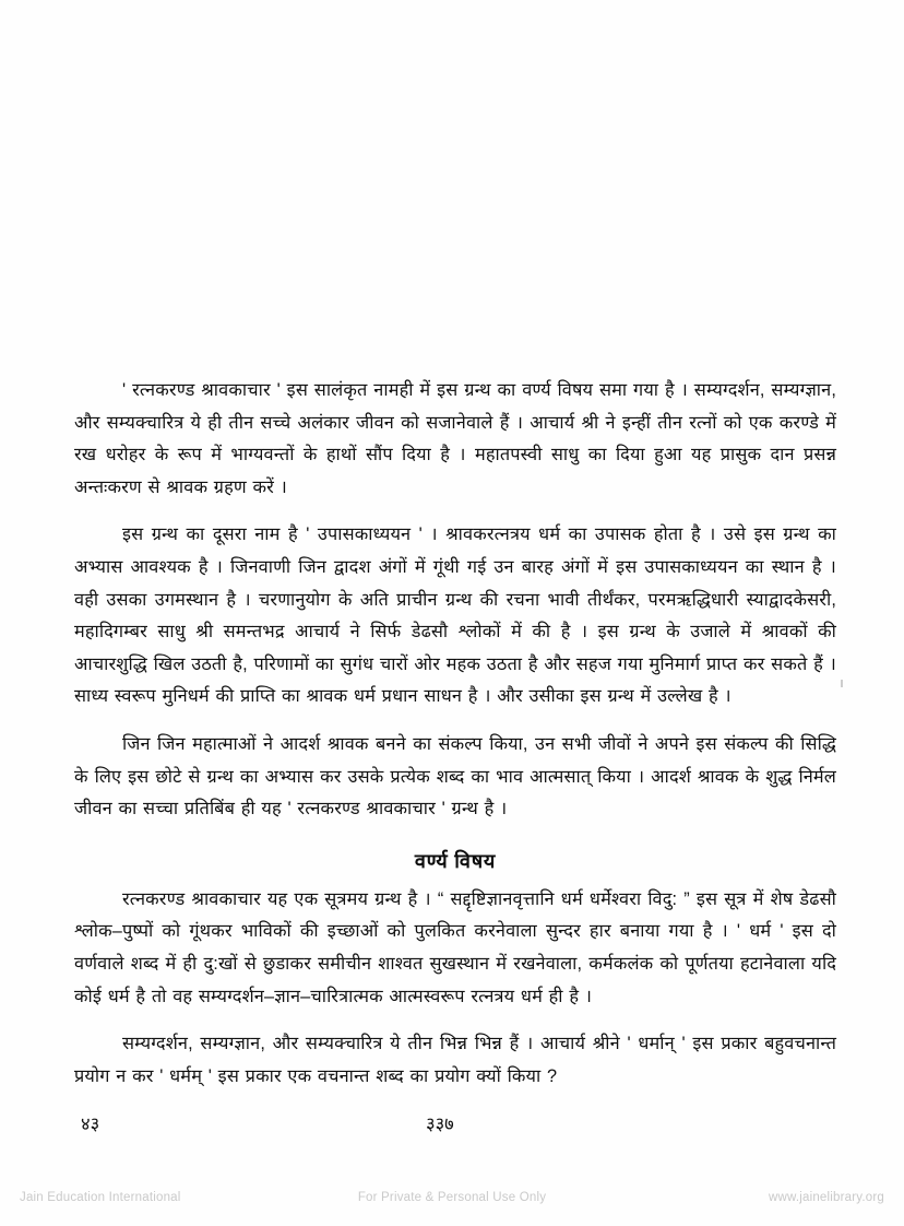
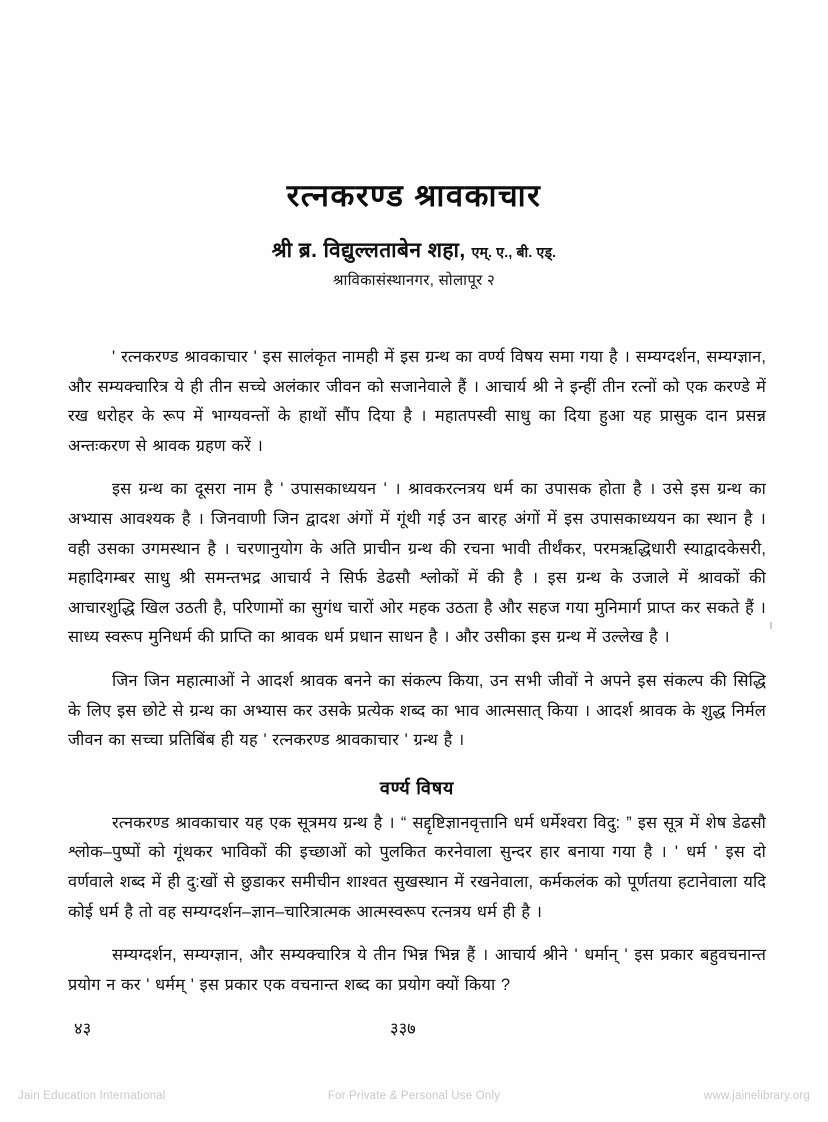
+ रत्नकरण्ड श्रावकाचार
+ श्री ब्र. विद्युल्लताबेन शहा, एम्. ए., बी. एड्.
+ श्राविकासंस्थानगर, सोलापूर २
  ' रत्नकरण्ड श्रावकाचार ' इस सालंकृत नामही में इस ग्रन्थ का वर्ण्य विषय समा गया है । सम्य­ग्दर्शन, सम्यग्ज्ञान, और सम्यक्चारित्र ये ही तीन सच्चे अलंकार जीवन को सजानेवाले हैं । आचार्य श्री ने इन्हीं तीन रत्नों को एक करण्डे में रख धरोहर के रूप में भाग्यवन्तों के हाथों सौंप दिया है । महातपस्वी साधु का दिया हुआ यह प्रासुक दान प्रसन्न अन्तःकरण से श्रावक ग्रहण करें ।
  इस ग्रन्थ का दूसरा नाम है ' उपासकाध्ययन ' । श्रावकरत्नत्रय धर्म का उपासक होता है । उसे इस ग्रन्थ का अभ्यास आवश्यक है । जिनवाणी जिन द्वादश अंगों में गूंथी गई उन बारह अंगों में इस उपासकाध्ययन का स्थान है । वही उसका उगमस्थान है । चरणानुयोग के अति प्राचीन ग्रन्थ की रचना भावी तीर्थंकर, परमऋद्धिधारी स्याद्वादकेसरी, महादिगम्बर साधु श्री समन्तभद्र आचार्य ने सिर्फ डेढसौ श्लोकों में की है । इस ग्रन्थ के उजाले में श्रावकों की आचारशुद्धि खिल उठती है, परिणामों का सुगंध चारों ओर महक उठता है और सहज गया मुनिमार्ग प्राप्त कर सकते हैं । साध्य स्वरूप मुनिधर्म की प्राप्ति का श्रावक धर्म प्रधान साधन है । और उसीका इस ग्रन्थ में उल्लेख है ।
  जिन जिन महात्माओं ने आदर्श श्रावक बनने का संकल्प किया, उन सभी जीवों ने अपने इस संकल्प की सिद्धि के लिए इस छोटे से ग्रन्थ का अभ्यास कर उसके प्रत्येक शब्द का भाव आत्मसात् किया । आदर्श श्रावक के शुद्ध निर्मल जीवन का सच्चा प्रतिबिंब ही यह ' रत्नकरण्ड श्रावकाचार ' ग्रन्थ है ।
  वर्ण्य विषय
  रत्नकरण्ड श्रावकाचार यह एक सूत्रमय ग्रन्थ है । “ सद्दृष्टिज्ञानवृत्तानि धर्म धर्मेश्वरा विदु: ” इस सूत्र में शेष डेढसौ श्लोक–पुष्पों को गूंथकर भाविकों की इच्छाओं को पुलकित करनेवाला सुन्दर हार बनाया गया है । ' धर्म ' इस दो वर्णवाले शब्द में ही दु:खों से छुडाकर समीचीन शाश्वत सुखस्थान में रखनेवाला, कर्मकलंक को पूर्णतया हटानेवाला यदि कोई धर्म है तो वह सम्यग्दर्शन–ज्ञान–चारित्रात्मक आत्मस्वरूप रत्नत्रय धर्म ही है ।
  सम्यग्दर्शन, सम्यग्ज्ञान, और सम्यक्चारित्र ये तीन भिन्न भिन्न हैं । आचार्य श्रीने ' धर्मान् ' इस प्रकार बहुवचनान्त प्रयोग न कर ' धर्मम् ' इस प्रकार एक वचनान्त शब्द का प्रयोग क्यों किया ?
  ४३
  ३३७
  Jain Education International
  For Private & Personal Use Only
  www.jainelibrary.org
